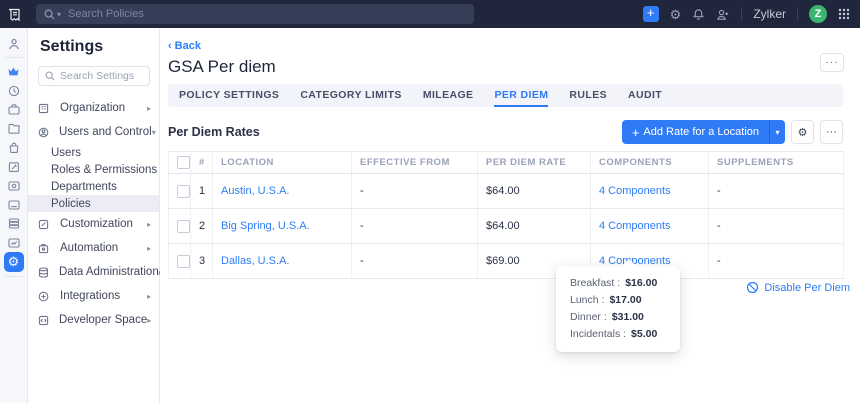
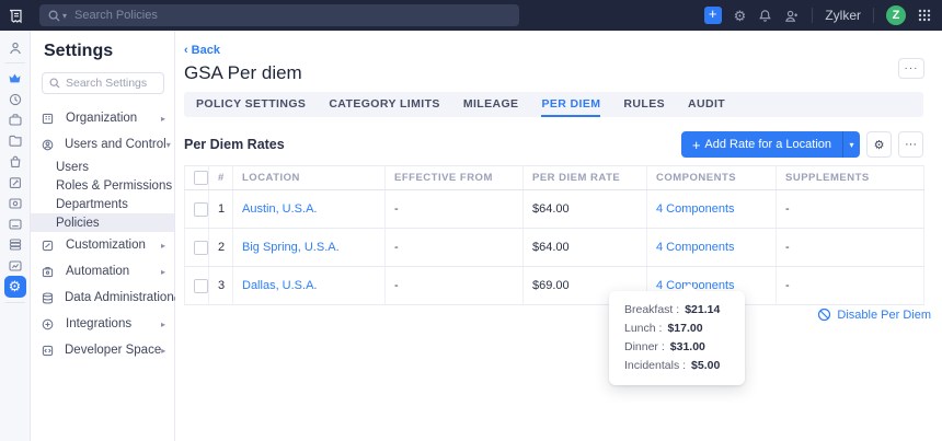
  ▾
  Search Policies
  +
  ⚙
  Zylker
  Z
  ⚙
  Settings
  Search Settings
  Organization
  ▸
  Users and Control
  ▾
  Users
  Roles & Permissions
  Departments
  Policies
  Customization
  ▸
  Automation
  ▸
  Data Administration
  Integrations
  ▸
  Developer Space
  ▸
  ‹
  Back
  GSA Per diem
  ···
  POLICY SETTINGS
  CATEGORY LIMITS
  MILEAGE
  PER DIEM
  RULES
  AUDIT
  Per Diem Rates
  +
  Add Rate for a Location
  ▾
  ⚙
  ···
  	#	LOCATION	EFFECTIVE FROM	PER DIEM RATE	COMPONENTS	SUPPLEMENTS
  	1	Austin, U.S.A.	-	$64.00	4 Components	-
  	2	Big Spring, U.S.A.	-	$64.00	4 Components	-
  	3	Dallas, U.S.A.	-	$69.00	4 Coponents	-
  Breakfast :
- $16.00
+ $21.14
  Lunch :
  $17.00
  Dinner :
  $31.00
  Incidentals :
  $5.00
  Disable Per Diem
